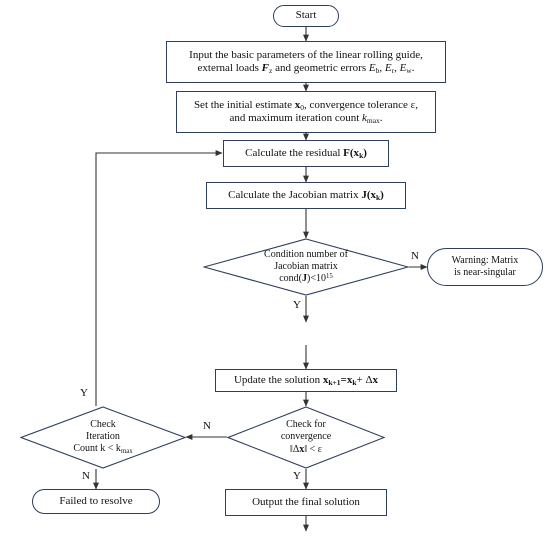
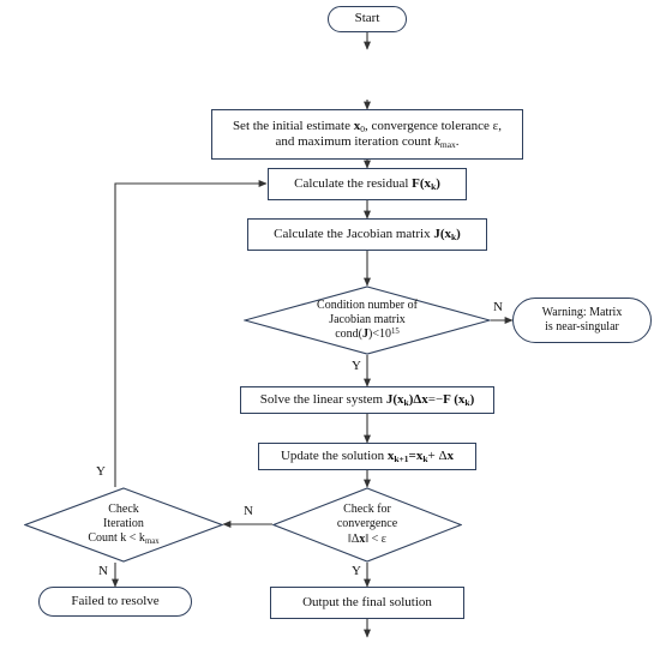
  Start
- Input the basic parameters of the linear rolling guide,
- external loads Fz and geometric errors Eb, Er, Ew.
  Set the initial estimate x0, convergence tolerance ε,
  and maximum iteration count kmax.
  Calculate the residual F(xk)
  Calculate the Jacobian matrix J(xk)
  Condition number of
  Jacobian matrix
  cond(J)<10
  Warning: Matrix
  is near-singular
+ Solve the linear system J(xk)Δx=−F (xk)
  Update the solution xk+1=xk+ Δx
  Check for
  convergence
  ‖Δx‖ < ε
  Check
  Iteration
  Count k < k
  Failed to resolve
  Output the final solution
  N
  Y
  Y
  N
  Y
  N
